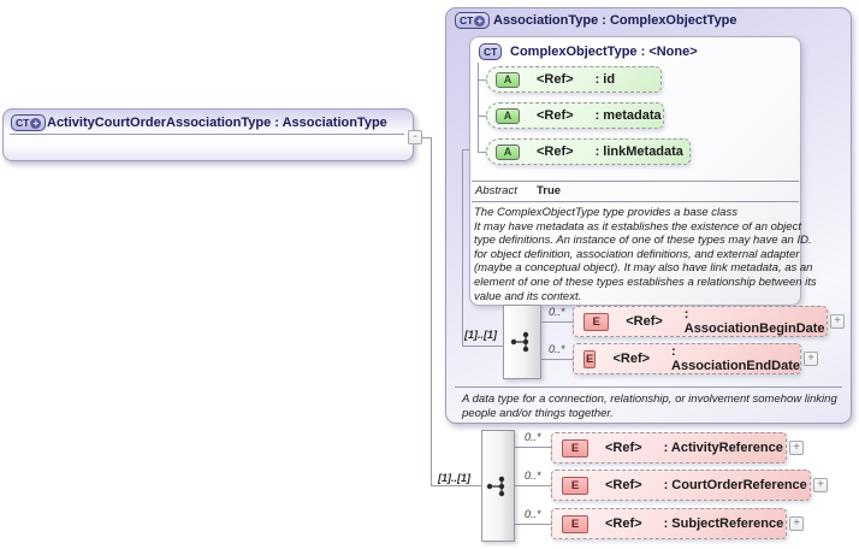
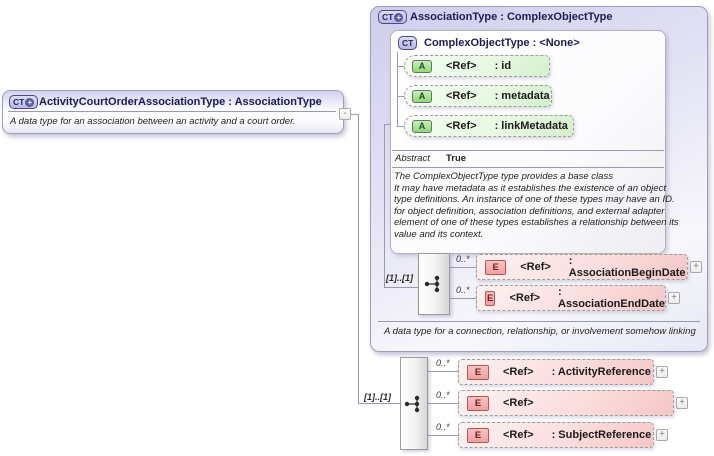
  CT
  +
  AssociationType : ComplexObjectType
  CT
  ComplexObjectType : <None>
  A
  <Ref>
  : id
  A
  <Ref>
  : metadata
  A
  <Ref>
  : linkMetadata
  Abstract
  True
  The ComplexObjectType type provides a base class
  It may have metadata as it establishes the existence of an object
  type definitions. An instance of one of these types may have an ID.
  for object definition, association definitions, and external adapter
- (maybe a conceptual object). It may also have link metadata, as an
  element of one of these types establishes a relationship between its
  value and its context.
  [1]..[1]
  0..*
  E
  <Ref>
  : AssociationBeginDate
  +
  0..*
  E
  <Ref>
  : AssociationEndDate
  +
  A data type for a connection, relationship, or involvement somehow linking
- people and/or things together.
  CT
  +
  ActivityCourtOrderAssociationType : AssociationType
+ A data type for an association between an activity and a court order.
  -
  [1]..[1]
  0..*
  E
  <Ref>
  : ActivityReference
  +
  0..*
  E
  <Ref>
- : CourtOrderReference
  +
  0..*
  E
  <Ref>
  : SubjectReference
  +
